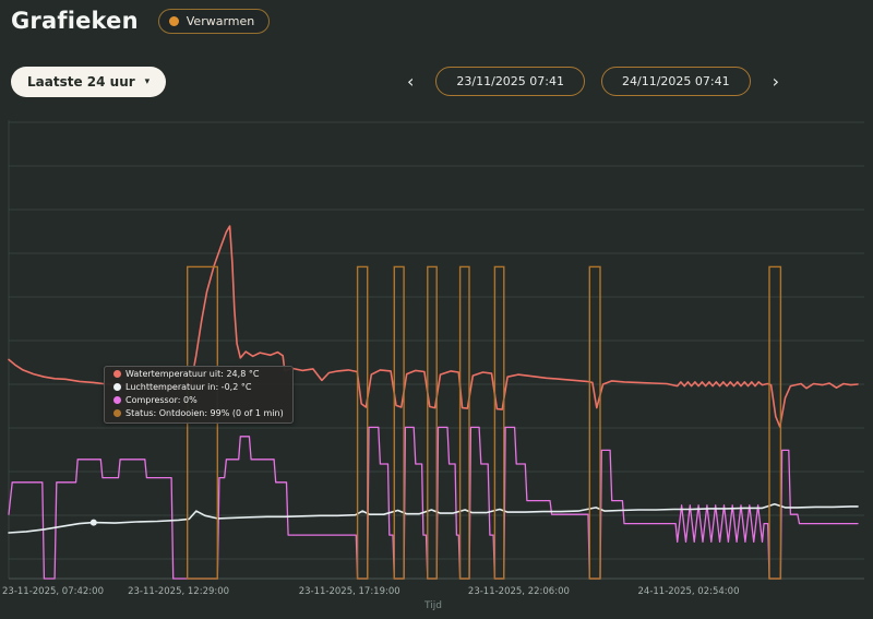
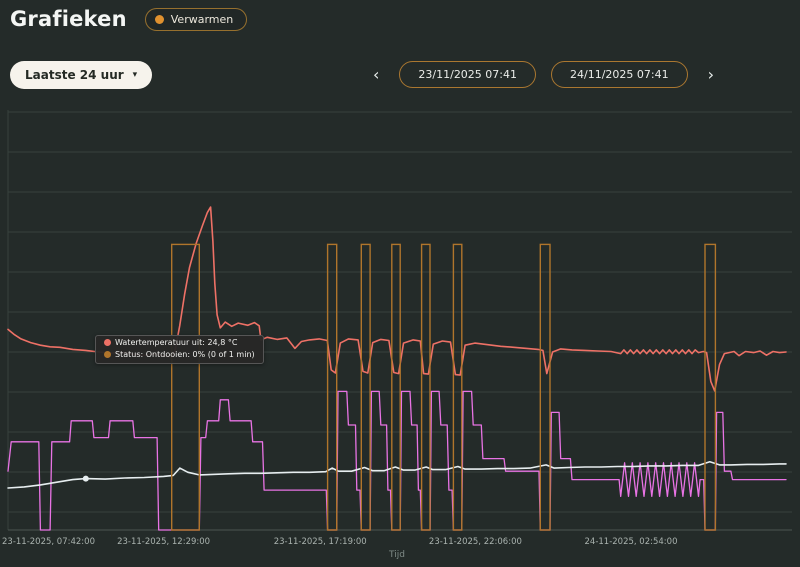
  Grafieken
  Verwarmen
  Laatste 24 uur
  ▾
  ‹
  23/11/2025 07:41
  24/11/2025 07:41
  ›
  23-11-2025, 07:42:00
  23-11-2025, 12:29:00
  23-11-2025, 17:19:00
  23-11-2025, 22:06:00
  24-11-2025, 02:54:00
  Tijd
  Watertemperatuur uit: 24,8 °C
- Luchttemperatuur in: -0,2 °C
- Compressor: 0%
- Status: Ontdooien: 99% (0 of 1 min)
+ Status: Ontdooien: 0% (0 of 1 min)
